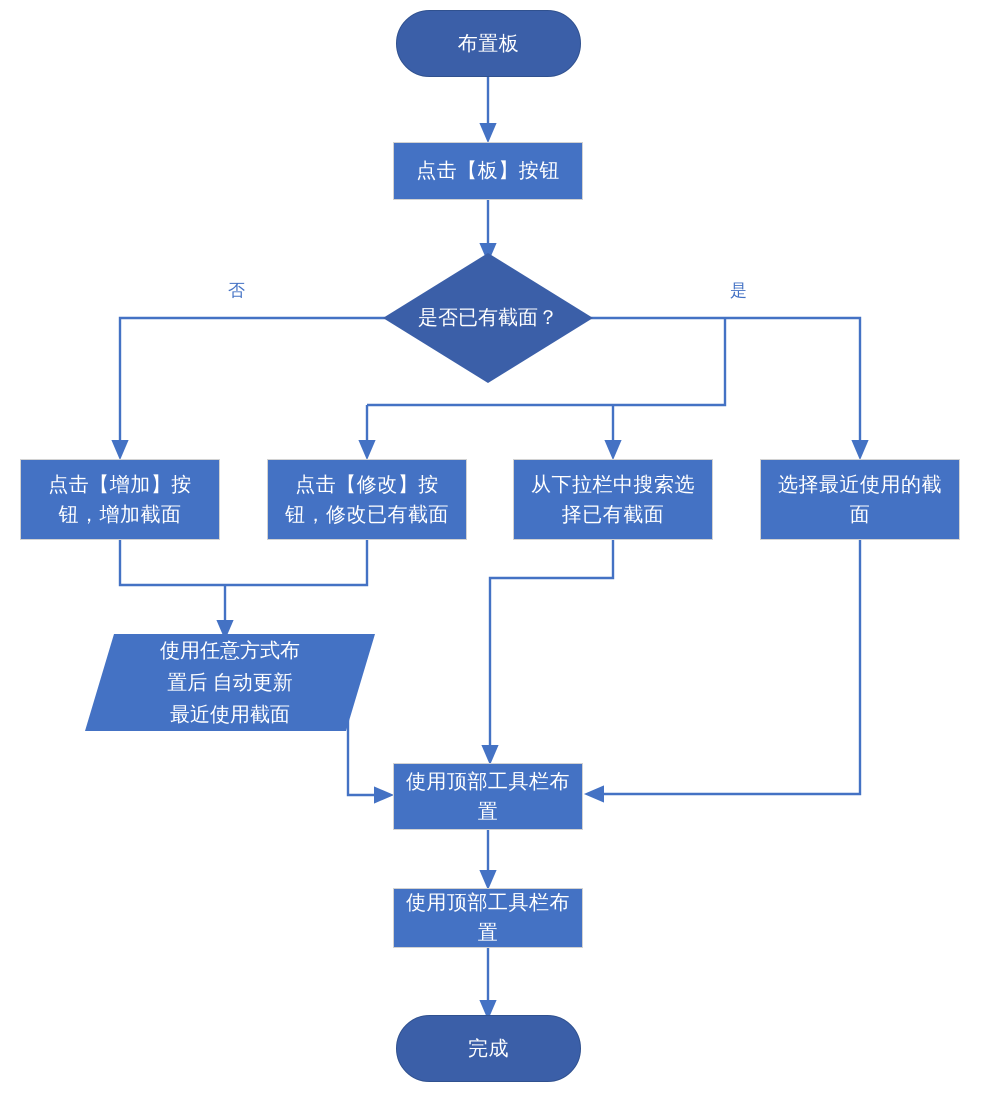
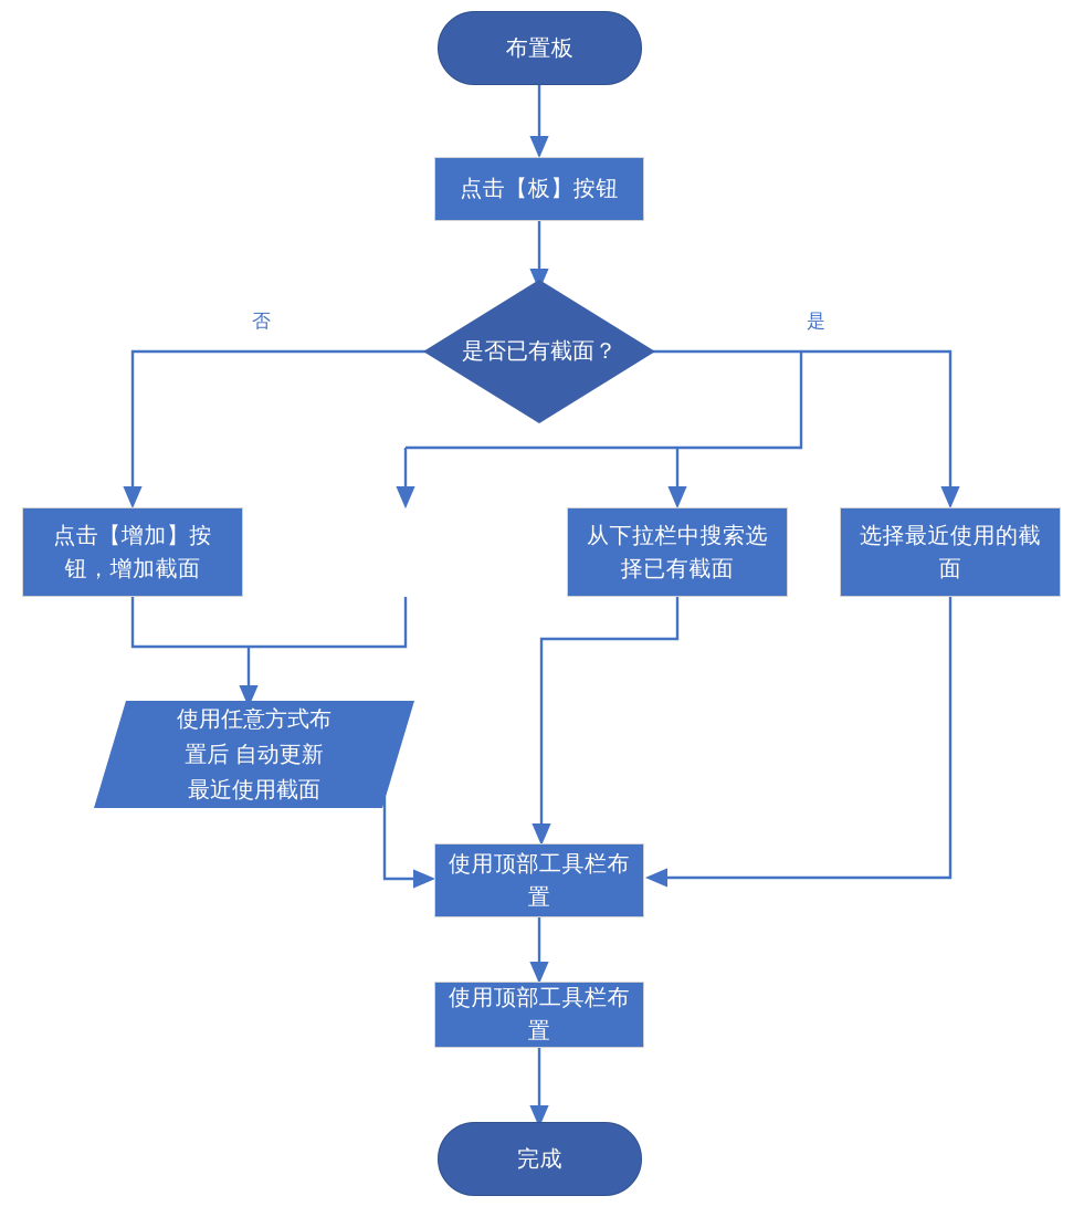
  布置板
  点击【板】按钮
  是否已有截面？
  否
  是
  点击【增加】按
  钮，增加截面
- 点击【修改】按
- 钮，修改已有截面
  从下拉栏中搜索选
  择已有截面
  选择最近使用的截
  面
  使用任意方式布
  置后 自动更新
  最近使用截面
  使用顶部工具栏布
  置
  使用顶部工具栏布
  置
  完成
